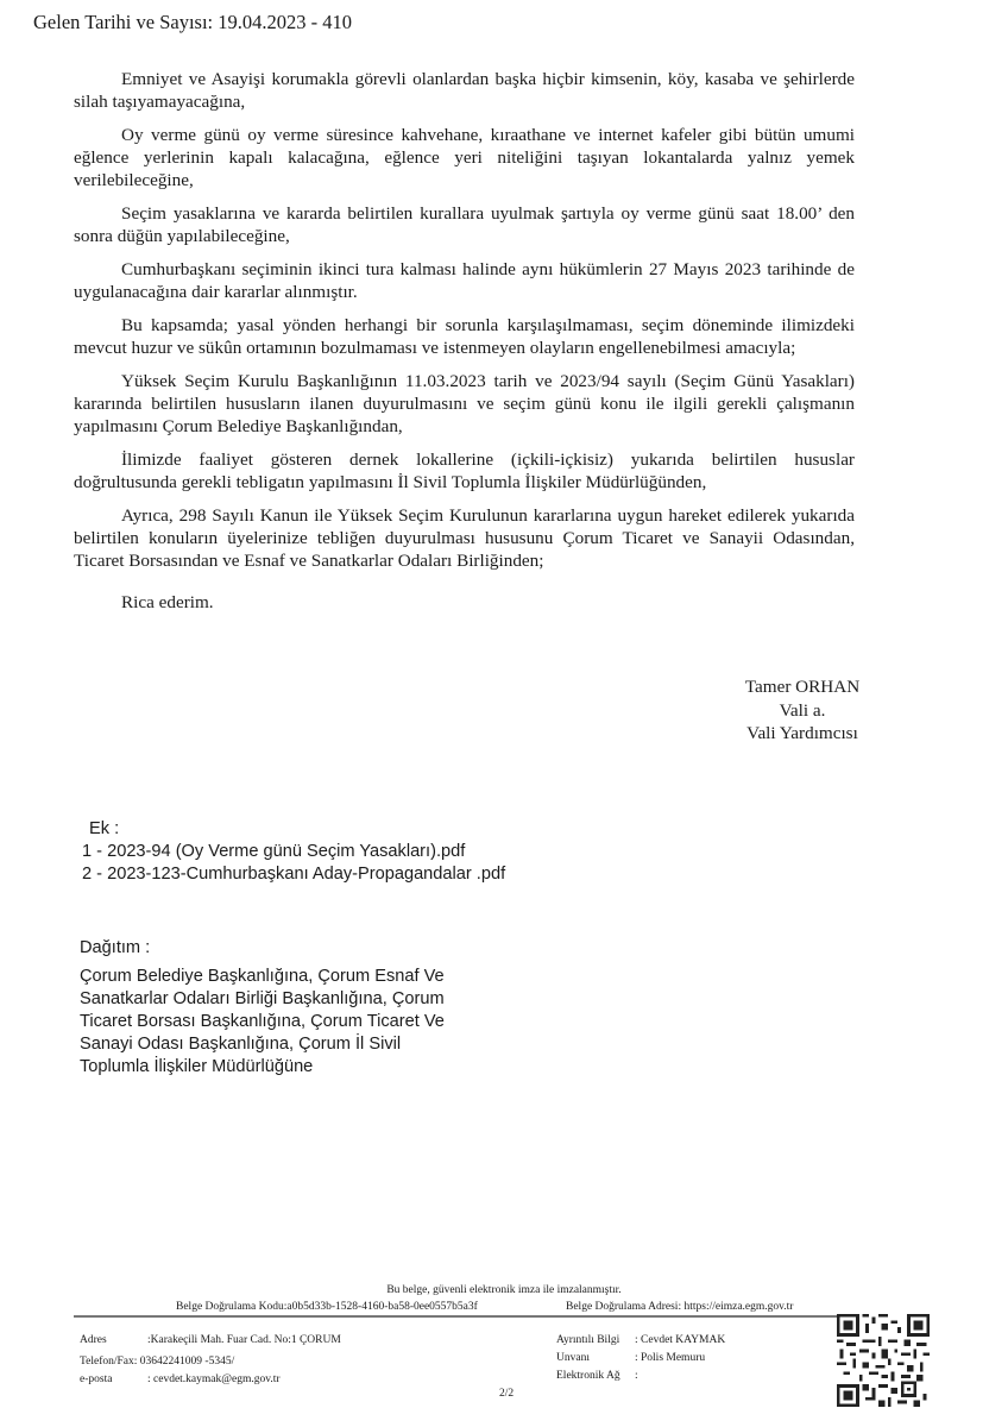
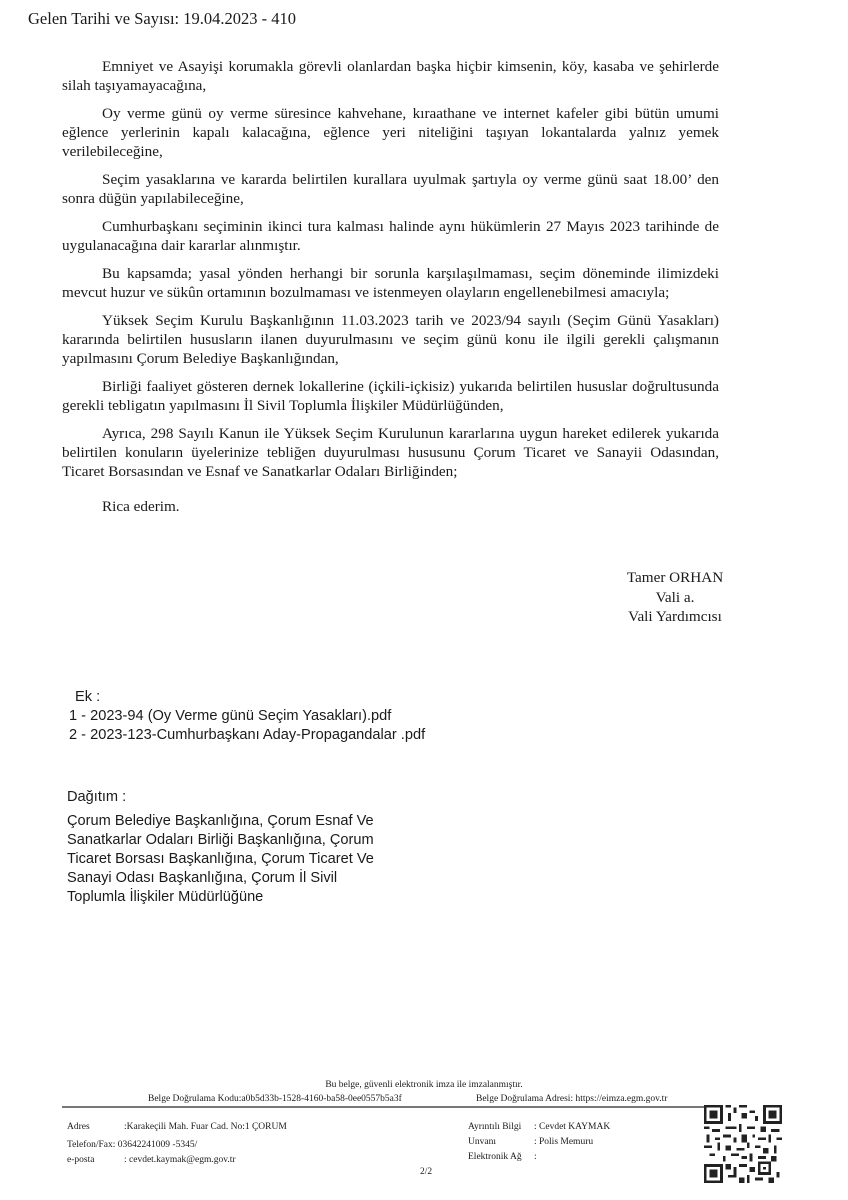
  Gelen Tarihi ve Sayısı: 19.04.2023 - 410
  Emniyet ve Asayişi korumakla görevli olanlardan başka hiçbir kimsenin, köy, kasaba ve şehirlerde silah taşıyamayacağına,
  Oy verme günü oy verme süresince kahvehane, kıraathane ve internet kafeler gibi bütün umumi eğlence yerlerinin kapalı kalacağına, eğlence yeri niteliğini taşıyan lokantalarda yalnız yemek verilebileceğine,
  Seçim yasaklarına ve kararda belirtilen kurallara uyulmak şartıyla oy verme günü saat 18.00’ den sonra düğün yapılabileceğine,
  Cumhurbaşkanı seçiminin ikinci tura kalması halinde aynı hükümlerin 27 Mayıs 2023 tarihinde de uygulanacağına dair kararlar alınmıştır.
  Bu kapsamda; yasal yönden herhangi bir sorunla karşılaşılmaması, seçim döneminde ilimizdeki mevcut huzur ve sükûn ortamının bozulmaması ve istenmeyen olayların engellenebilmesi amacıyla;
  Yüksek Seçim Kurulu Başkanlığının 11.03.2023 tarih ve 2023/94 sayılı (Seçim Günü Yasakları) kararında belirtilen hususların ilanen duyurulmasını ve seçim günü konu ile ilgili gerekli çalışmanın yapılmasını Çorum Belediye Başkanlığından,
- İlimizde faaliyet gösteren dernek lokallerine (içkili-içkisiz) yukarıda belirtilen hususlar doğrultusunda gerekli tebligatın yapılmasını İl Sivil Toplumla İlişkiler Müdürlüğünden,
+ Birliği faaliyet gösteren dernek lokallerine (içkili-içkisiz) yukarıda belirtilen hususlar doğrultusunda gerekli tebligatın yapılmasını İl Sivil Toplumla İlişkiler Müdürlüğünden,
  Ayrıca, 298 Sayılı Kanun ile Yüksek Seçim Kurulunun kararlarına uygun hareket edilerek yukarıda belirtilen konuların üyelerinize tebliğen duyurulması hususunu Çorum Ticaret ve Sanayii Odasından, Ticaret Borsasından ve Esnaf ve Sanatkarlar Odaları Birliğinden;
  Rica ederim.
  Tamer ORHAN
  Vali a.
  Vali Yardımcısı
  Ek :
  1 - 2023-94 (Oy Verme günü Seçim Yasakları).pdf
  2 - 2023-123-Cumhurbaşkanı Aday-Propagandalar .pdf
  Dağıtım :
  Çorum Belediye Başkanlığına, Çorum Esnaf Ve
  Sanatkarlar Odaları Birliği Başkanlığına, Çorum
  Ticaret Borsası Başkanlığına, Çorum Ticaret Ve
  Sanayi Odası Başkanlığına, Çorum İl Sivil
  Toplumla İlişkiler Müdürlüğüne
  Bu belge, güvenli elektronik imza ile imzalanmıştır.
  Belge Doğrulama Kodu:a0b5d33b-1528-4160-ba58-0ee0557b5a3f
  Belge Doğrulama Adresi: https://eimza.egm.gov.tr
  Adres :Karakeçili Mah. Fuar Cad. No:1 ÇORUM
  Telefon/Fax: 03642241009 -5345/
  e-posta : cevdet.kaymak@egm.gov.tr
  Ayrıntılı Bilgi : Cevdet KAYMAK
  Unvanı : Polis Memuru
  Elektronik Ağ :
  2/2
